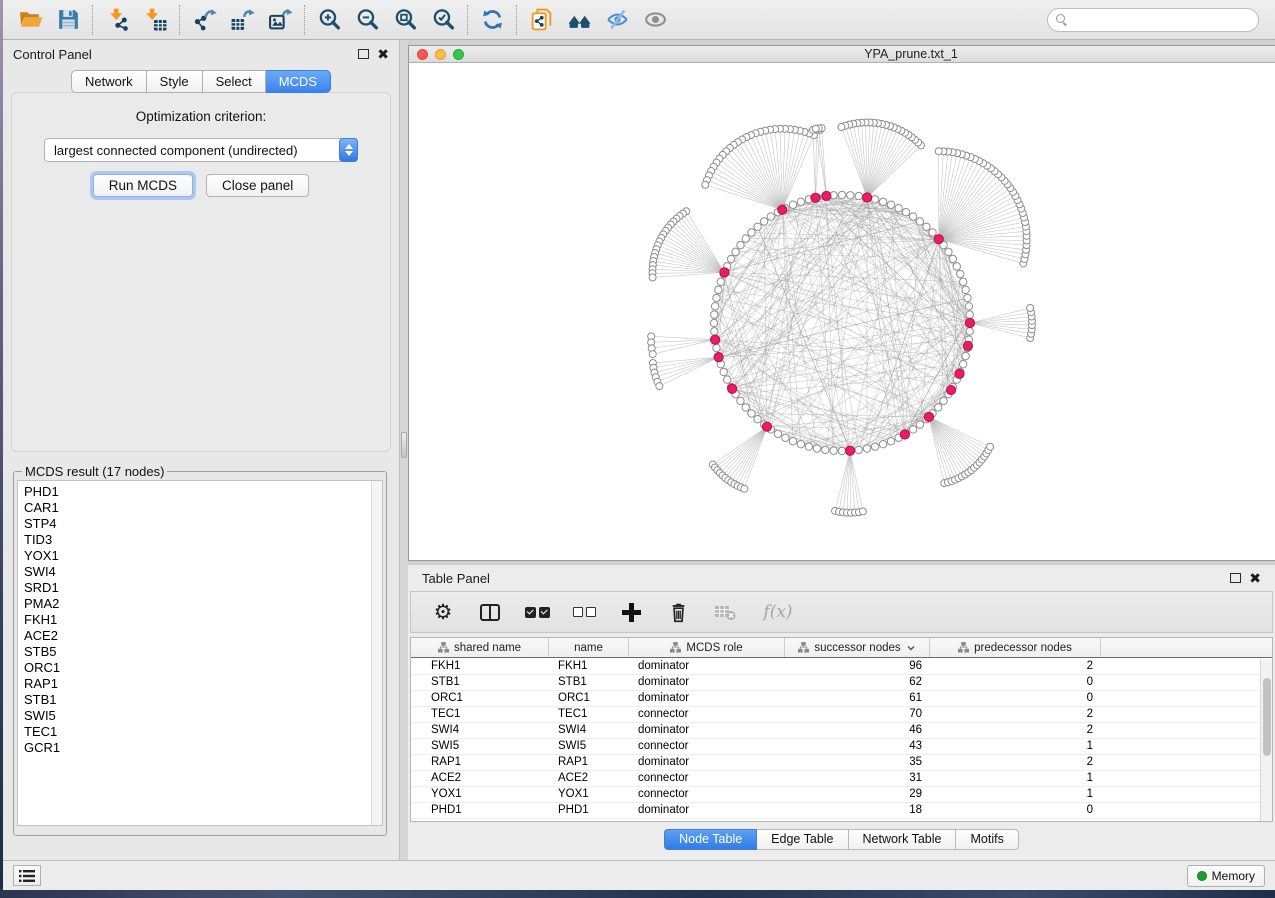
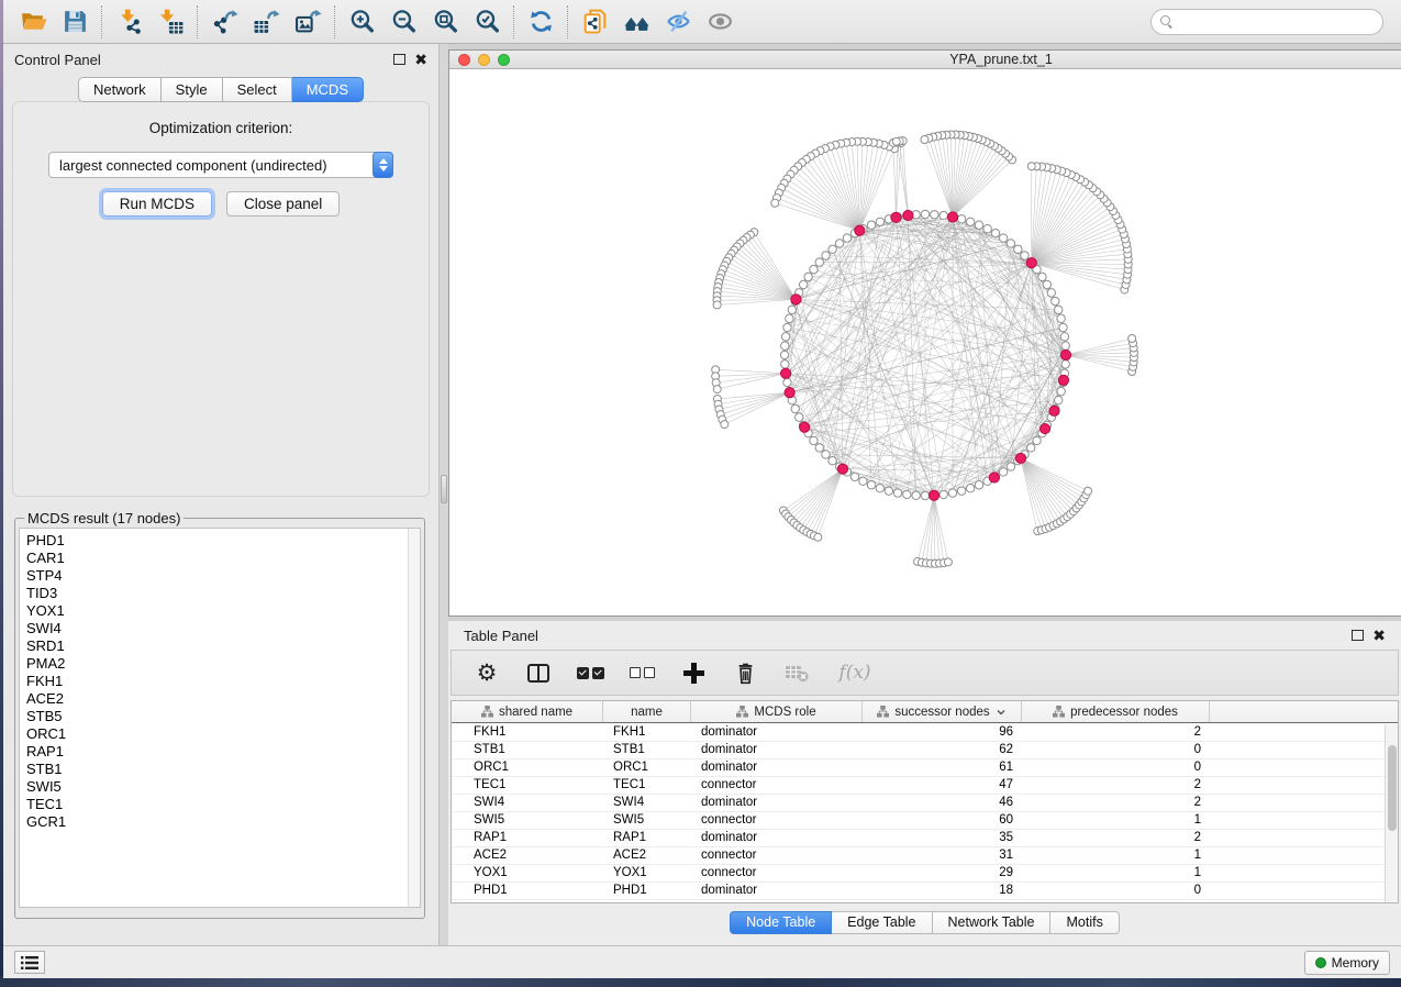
  Control Panel
  ✖
  Network
  Style
  Select
  MCDS
  Optimization criterion:
  largest connected component (undirected)
  Run MCDS
  Close panel
  MCDS result (17 nodes)
  PHD1
  CAR1
  STP4
  TID3
  YOX1
  SWI4
  SRD1
  PMA2
  FKH1
  ACE2
  STB5
  ORC1
  RAP1
  STB1
  SWI5
  TEC1
  GCR1
  YPA_prune.txt_1
  Table Panel
  ✖
  ⚙
  f(x)
  shared name
  name
  MCDS role
  successor nodes
  predecessor nodes
  FKH1
  FKH1
  dominator
  96
  2
  STB1
  STB1
  dominator
  62
  0
  ORC1
  ORC1
  dominator
  61
  0
  TEC1
  TEC1
  connector
- 70
+ 47
  2
  SWI4
  SWI4
  dominator
  46
  2
  SWI5
  SWI5
  connector
- 43
+ 60
  1
  RAP1
  RAP1
  dominator
  35
  2
  ACE2
  ACE2
  connector
  31
  1
  YOX1
  YOX1
  connector
  29
  1
  PHD1
  PHD1
  dominator
  18
  0
  Node Table
  Edge Table
  Network Table
  Motifs
  Memory
